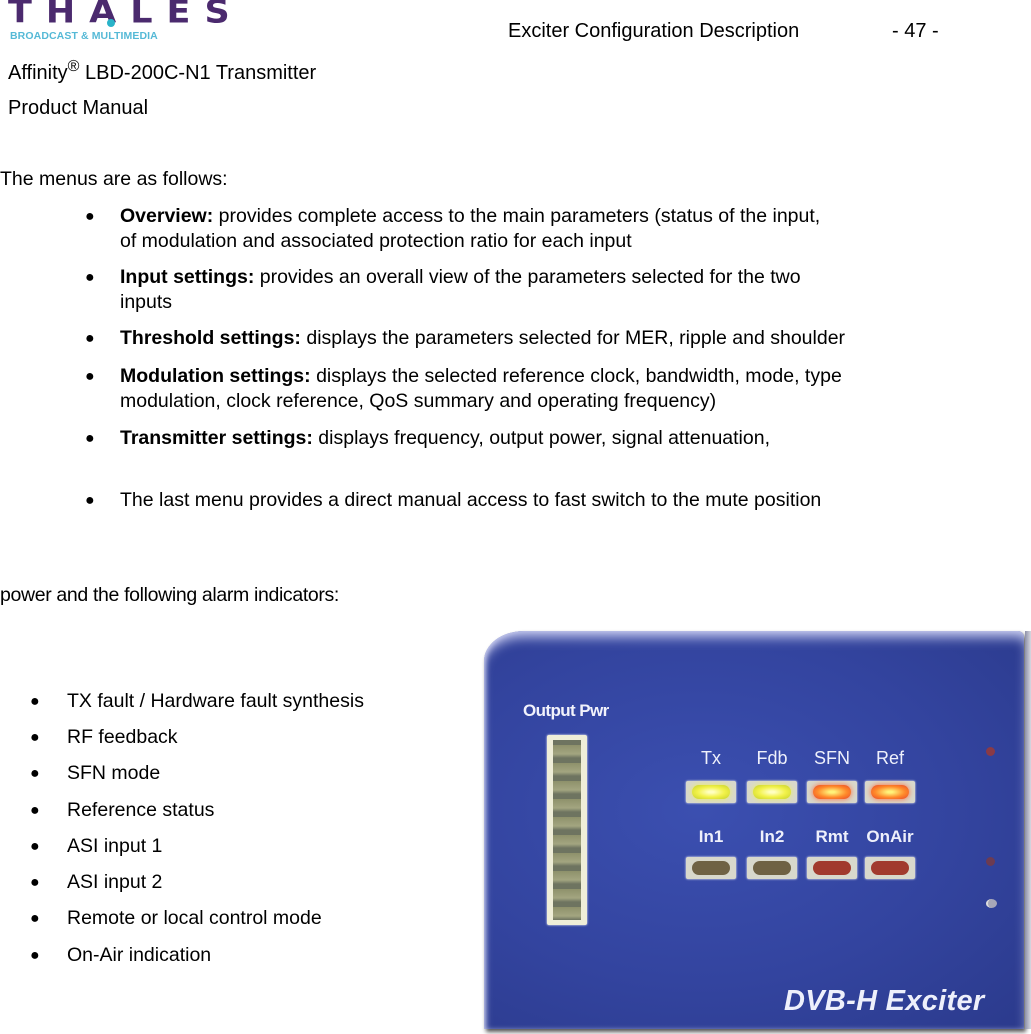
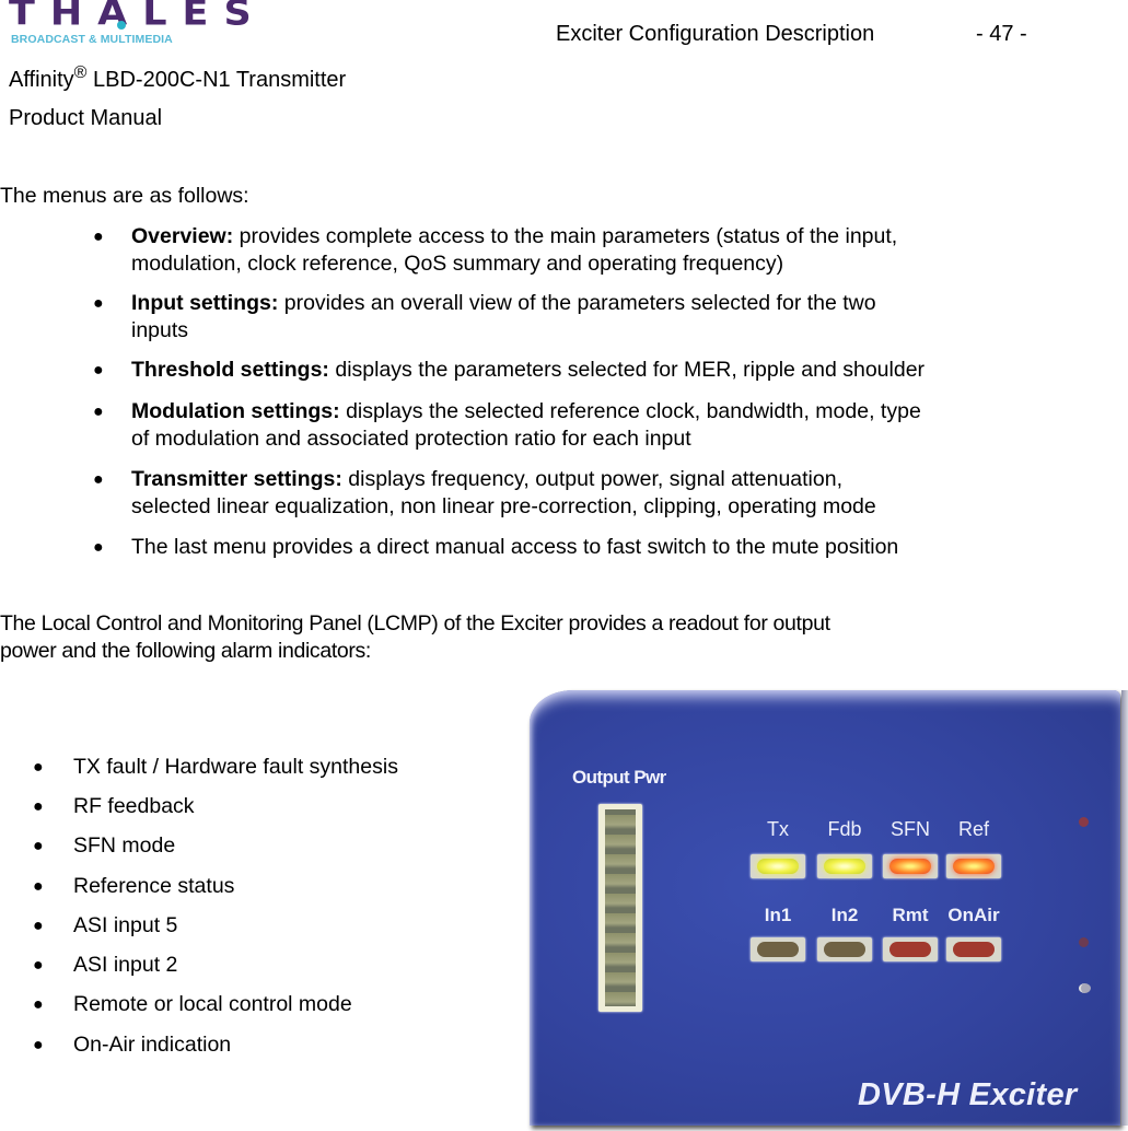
  THALES
  BROADCAST & MULTIMEDIA
  Exciter Configuration Description
  - 47 -
  Affinity® LBD-200C-N1 Transmitter
  Product Manual
  The menus are as follows:
  ●
  Overview: provides complete access to the main parameters (status of the input,
- of modulation and associated protection ratio for each input
+ modulation, clock reference, QoS summary and operating frequency)
  ●
  Input settings: provides an overall view of the parameters selected for the two
  inputs
  ●
  Threshold settings: displays the parameters selected for MER, ripple and shoulder
  ●
  Modulation settings: displays the selected reference clock, bandwidth, mode, type
- modulation, clock reference, QoS summary and operating frequency)
+ of modulation and associated protection ratio for each input
  ●
  Transmitter settings: displays frequency, output power, signal attenuation,
+ selected linear equalization, non linear pre-correction, clipping, operating mode
  ●
  The last menu provides a direct manual access to fast switch to the mute position
+ The Local Control and Monitoring Panel (LCMP) of the Exciter provides a readout for output
  power and the following alarm indicators:
  ●
  TX fault / Hardware fault synthesis
  ●
  RF feedback
  ●
  SFN mode
  ●
  Reference status
  ●
- ASI input 1
+ ASI input 5
  ●
  ASI input 2
  ●
  Remote or local control mode
  ●
  On-Air indication
  Output Pwr
  Tx
  Fdb
  SFN
  Ref
  In1
  In2
  Rmt
  OnAir
  DVB-H Exciter
